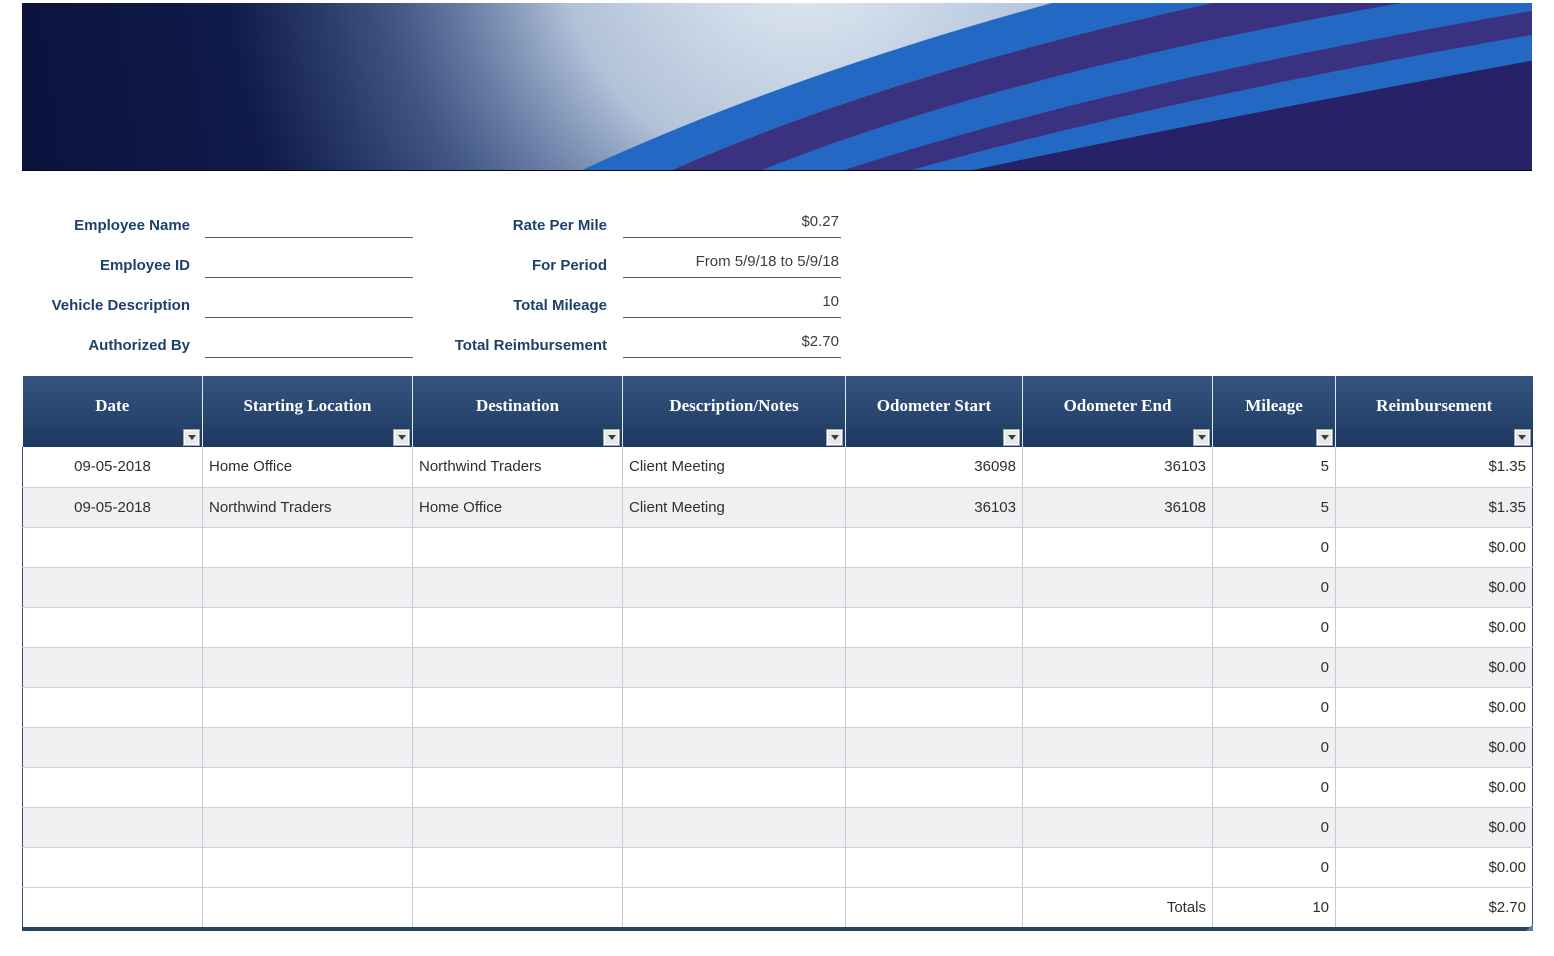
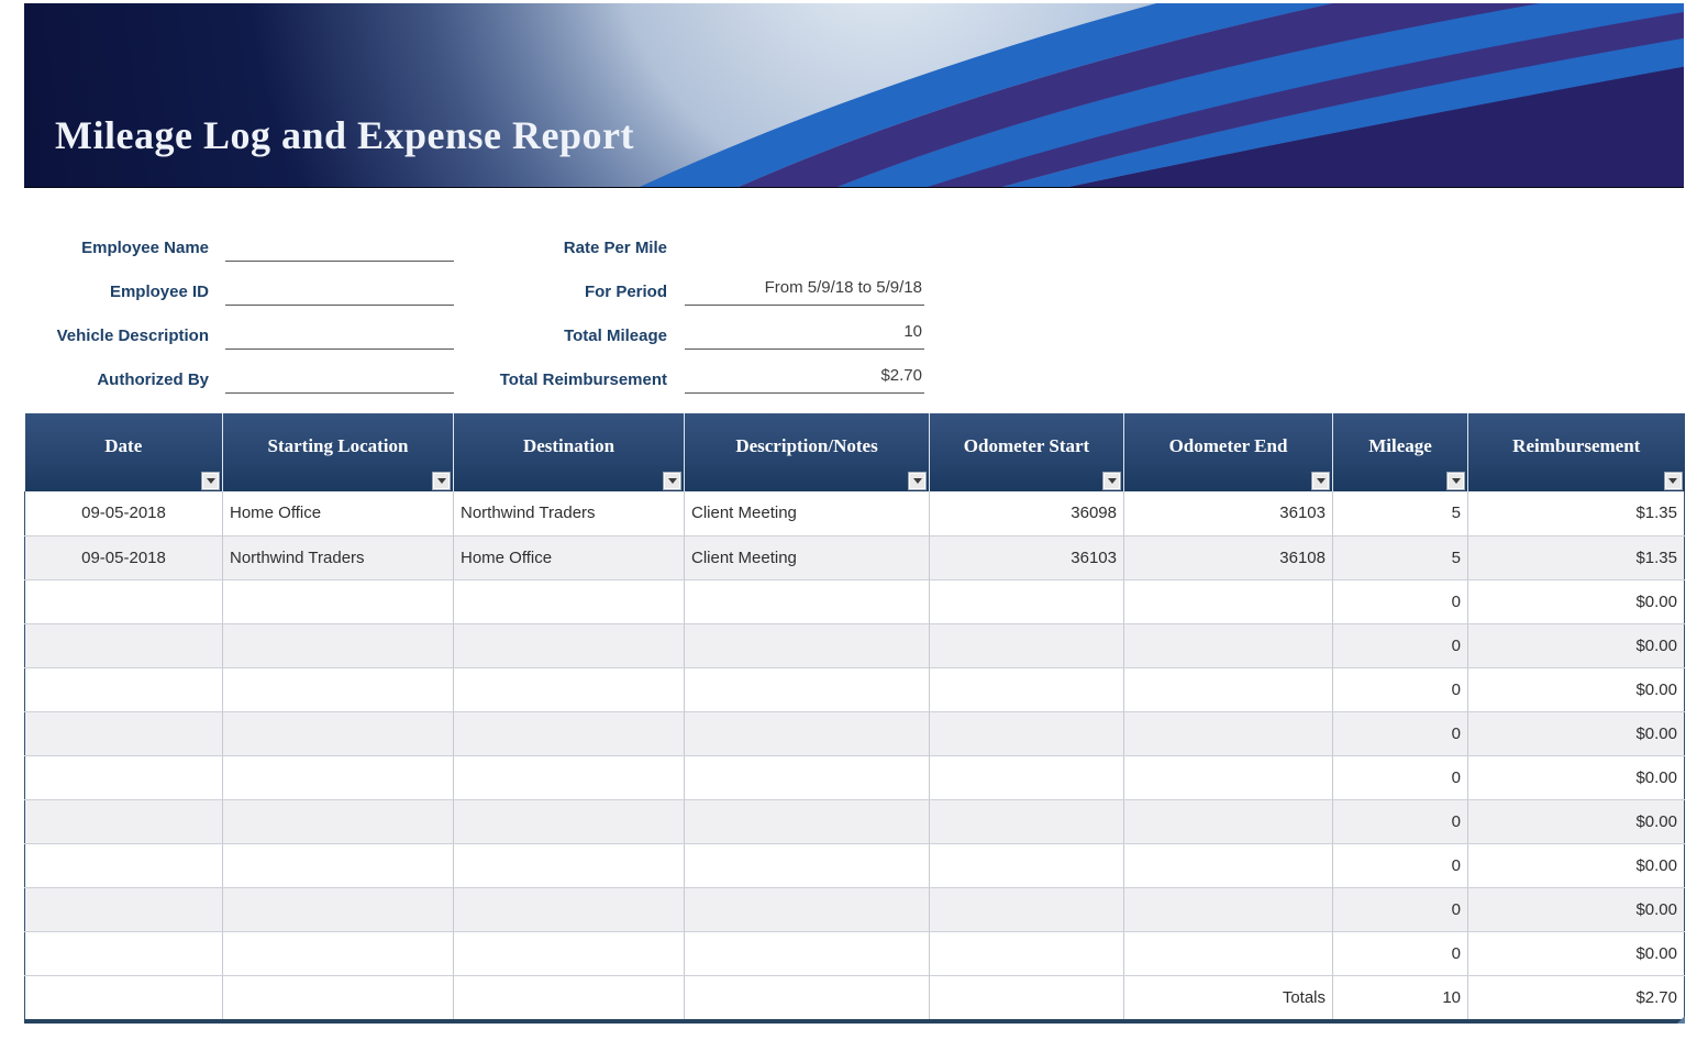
+ Mileage Log and Expense Report
  Employee Name
  Employee ID
  Vehicle Description
  Authorized By
  Rate Per Mile
- $0.27
  For Period
  From 5/9/18 to 5/9/18
  Total Mileage
  10
  Total Reimbursement
  $2.70
  Date	Starting Location	Destination	Description/Notes	Odometer Start	Odometer End	Mileage	Reimbursement
  09-05-2018	Home Office	Northwind Traders	Client Meeting	36098	36103	5	$1.35
  09-05-2018	Northwind Traders	Home Office	Client Meeting	36103	36108	5	$1.35
  						0	$0.00
  						0	$0.00
  						0	$0.00
  						0	$0.00
  						0	$0.00
  						0	$0.00
  						0	$0.00
  						0	$0.00
  						0	$0.00
  					Totals	10	$2.70
